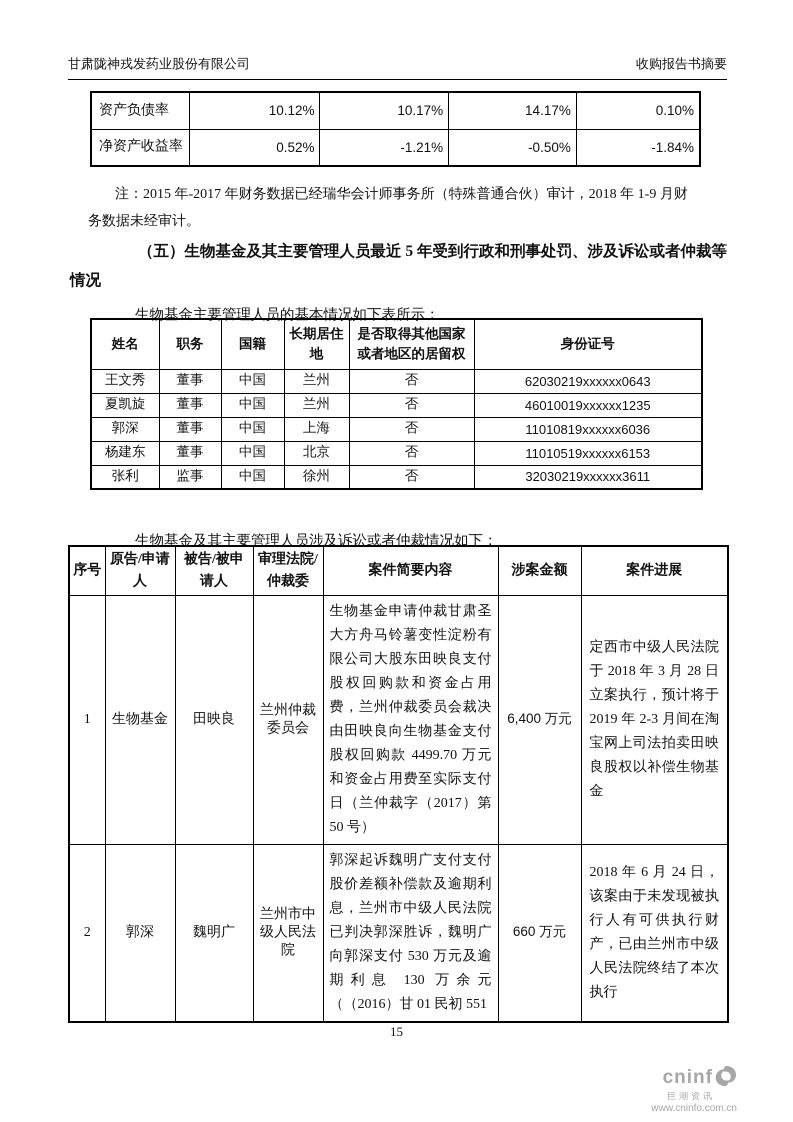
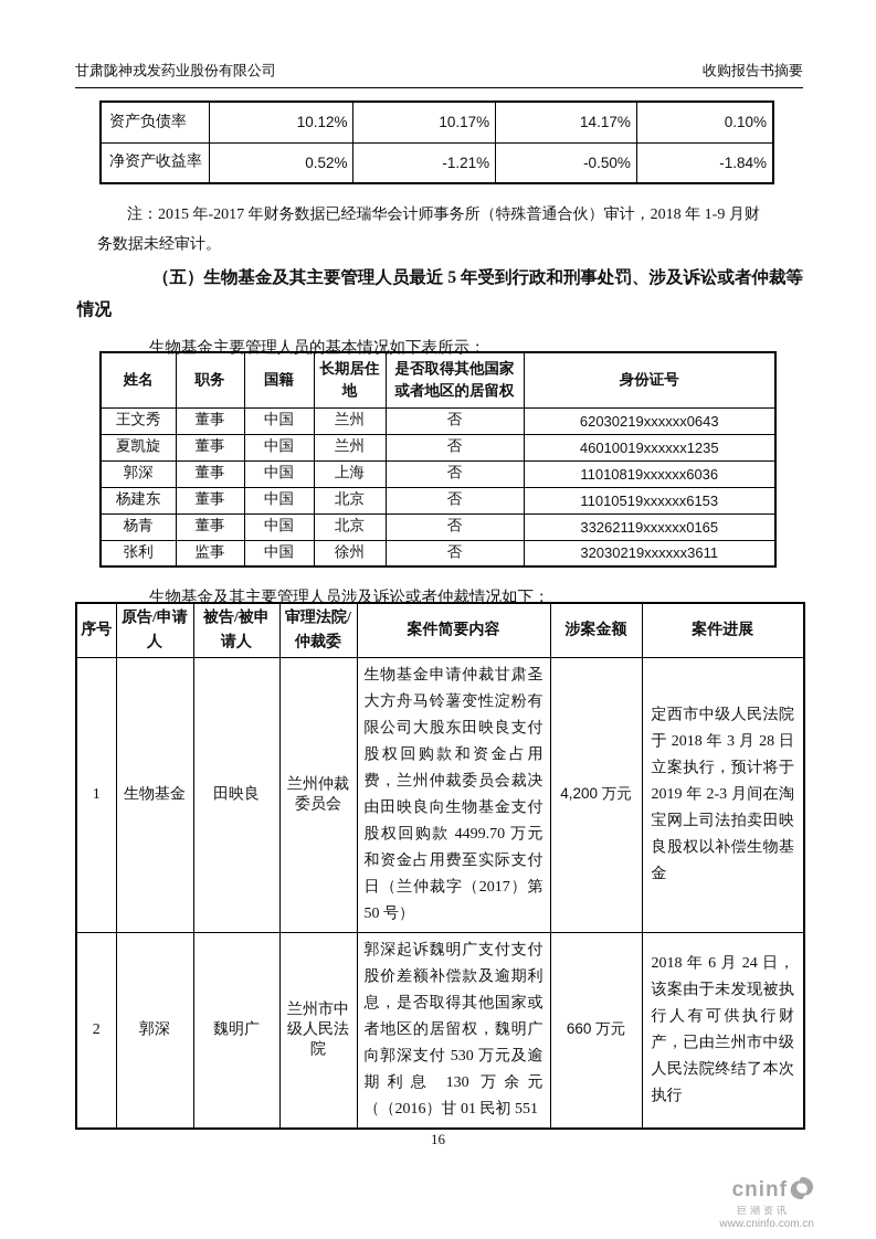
  甘肃陇神戎发药业股份有限公司
  收购报告书摘要
  资产负债率	10.12%	10.17%	14.17%	0.10%
  净资产收益率	0.52%	-1.21%	-0.50%	-1.84%
  注：2015 年-2017 年财务数据已经瑞华会计师事务所（特殊普通合伙）审计，2018 年 1-9 月财务数据未经审计。
  （五）生物基金及其主要管理人员最近 5 年受到行政和刑事处罚、涉及诉讼或者仲裁等情况
  生物基金主要管理人员的基本情况如下表所示：
  姓名	职务	国籍	长期居住地	是否取得其他国家或者地区的居留权	身份证号
  王文秀	董事	中国	兰州	否	62030219xxxxxx0643
  夏凯旋	董事	中国	兰州	否	46010019xxxxxx1235
  郭深	董事	中国	上海	否	11010819xxxxxx6036
  杨建东	董事	中国	北京	否	11010519xxxxxx6153
+ 杨青	董事	中国	北京	否	33262119xxxxxx0165
  张利	监事	中国	徐州	否	32030219xxxxxx3611
  生物基金及其主要管理人员涉及诉讼或者仲裁情况如下：
  序号	原告/申请人	被告/被申请人	审理法院/仲裁委	案件简要内容	涉案金额	案件进展
- 1	生物基金	田映良	兰州仲裁委员会	生物基金申请仲裁甘肃圣大方舟马铃薯变性淀粉有限公司大股东田映良支付股权回购款和资金占用费，兰州仲裁委员会裁决由田映良向生物基金支付股权回购款 4499.70 万元和资金占用费至实际支付日（兰仲裁字（2017）第 50 号）	6,400 万元	定西市中级人民法院于 2018 年 3 月 28 日立案执行，预计将于 2019 年 2-3 月间在淘宝网上司法拍卖田映良股权以补偿生物基金
+ 1	生物基金	田映良	兰州仲裁委员会	生物基金申请仲裁甘肃圣大方舟马铃薯变性淀粉有限公司大股东田映良支付股权回购款和资金占用费，兰州仲裁委员会裁决由田映良向生物基金支付股权回购款 4499.70 万元和资金占用费至实际支付日（兰仲裁字（2017）第 50 号）	4,200 万元	定西市中级人民法院于 2018 年 3 月 28 日立案执行，预计将于 2019 年 2-3 月间在淘宝网上司法拍卖田映良股权以补偿生物基金
- 2	郭深	魏明广	兰州市中级人民法院	郭深起诉魏明广支付支付股价差额补偿款及逾期利息，兰州市中级人民法院已判决郭深胜诉，魏明广向郭深支付 530 万元及逾期利息 130 万余元（（2016）甘 01 民初 551	660 万元	2018 年 6 月 24 日，该案由于未发现被执行人有可供执行财产，已由兰州市中级人民法院终结了本次执行
+ 2	郭深	魏明广	兰州市中级人民法院	郭深起诉魏明广支付支付股价差额补偿款及逾期利息，是否取得其他国家或者地区的居留权，魏明广向郭深支付 530 万元及逾期利息 130 万余元（（2016）甘 01 民初 551	660 万元	2018 年 6 月 24 日，该案由于未发现被执行人有可供执行财产，已由兰州市中级人民法院终结了本次执行
- 15
+ 16
  cninf
  巨潮资讯
  www.cninfo.com.cn
